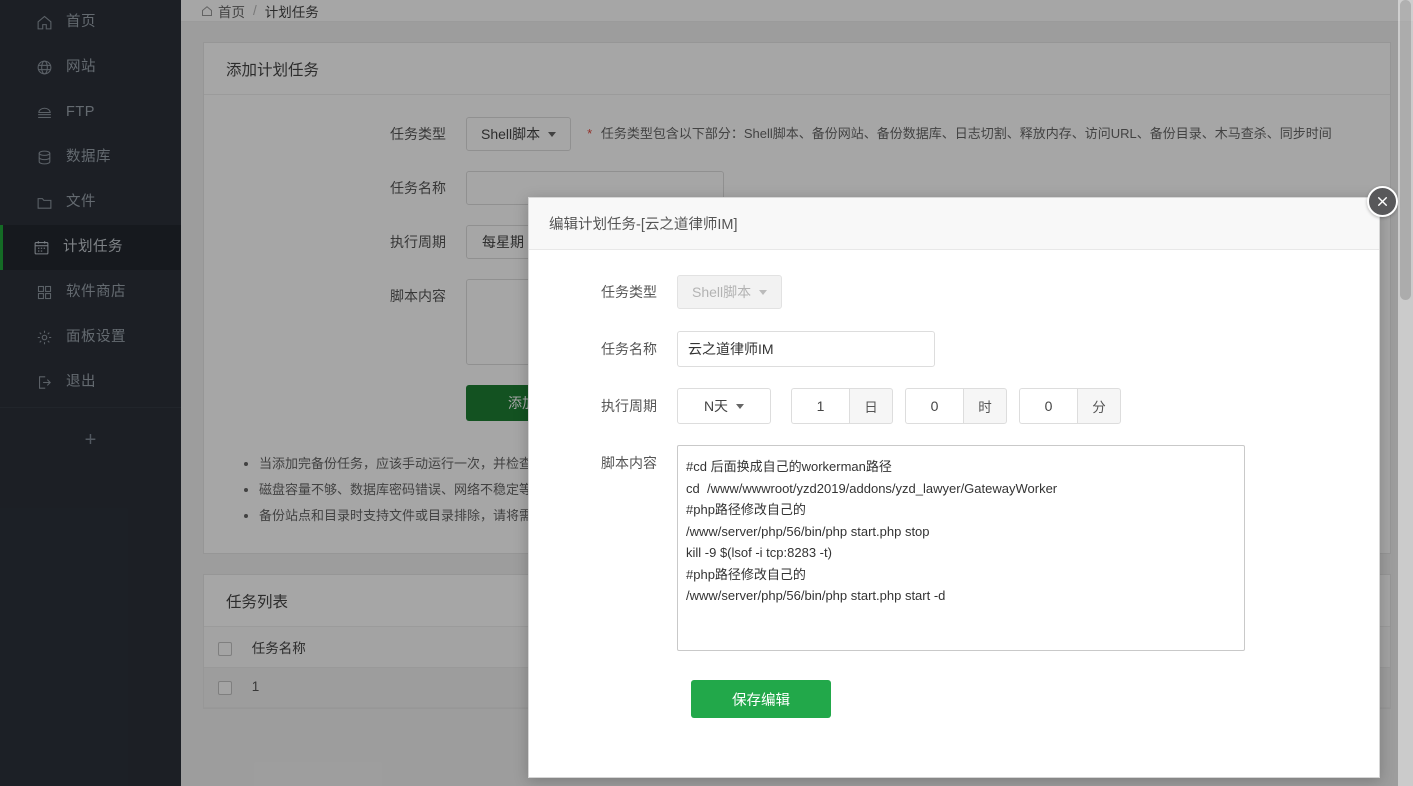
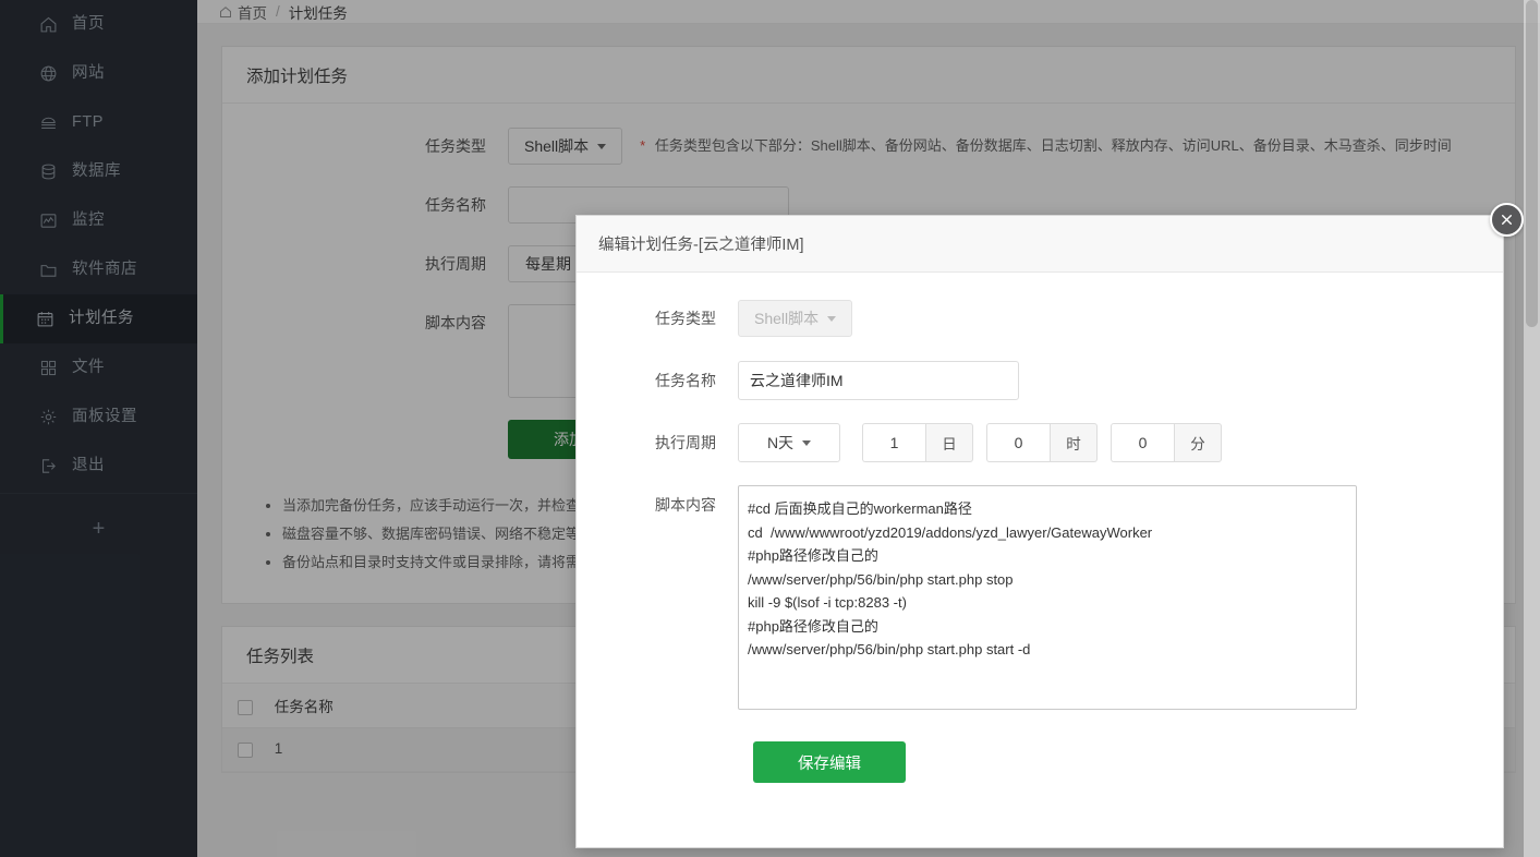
  首页
  网站
  FTP
  数据库
+ 监控
- 文件
+ 软件商店
  计划任务
- 软件商店
+ 文件
  面板设置
  退出
  +
  首页
  /
  计划任务
  添加计划任务
  任务类型
  Shell脚本
  * 任务类型包含以下部分：Shell脚本、备份网站、备份数据库、日志切割、释放内存、访问URL、备份目录、木马查杀、同步时间
  任务名称
  执行周期
  每星期
  脚本内容
  当添加完备份任务，应该手动运行一次，并检查
  任务列表
  任务名称
  1
  编辑计划任务-[云之道律师IM]
  任务类型
  Shell脚本
  任务名称
  云之道律师IM
  执行周期
  N天
  1
  日
  0
  时
  0
  分
  脚本内容
  #cd 后面换成自己的workerman路径
  cd /www/wwwroot/yzd2019/addons/yzd_lawyer/GatewayWorker
  #php路径修改自己的
  /www/server/php/56/bin/php start.php stop
  kill -9 $(lsof -i tcp:8283 -t)
  #php路径修改自己的
  /www/server/php/56/bin/php start.php start -d
  保存编辑
